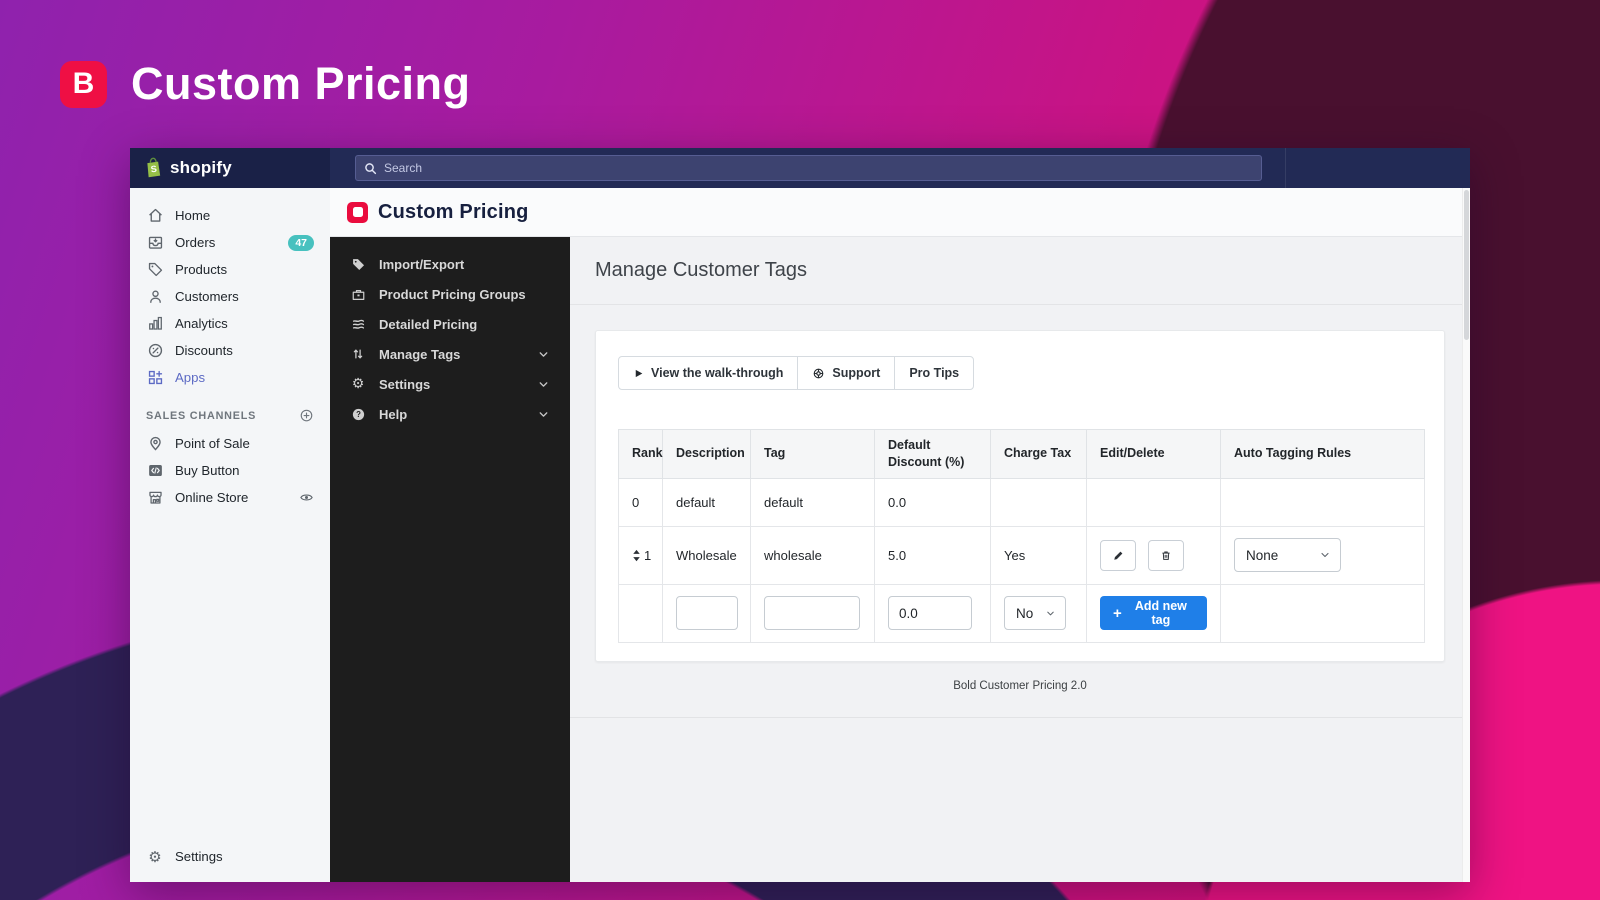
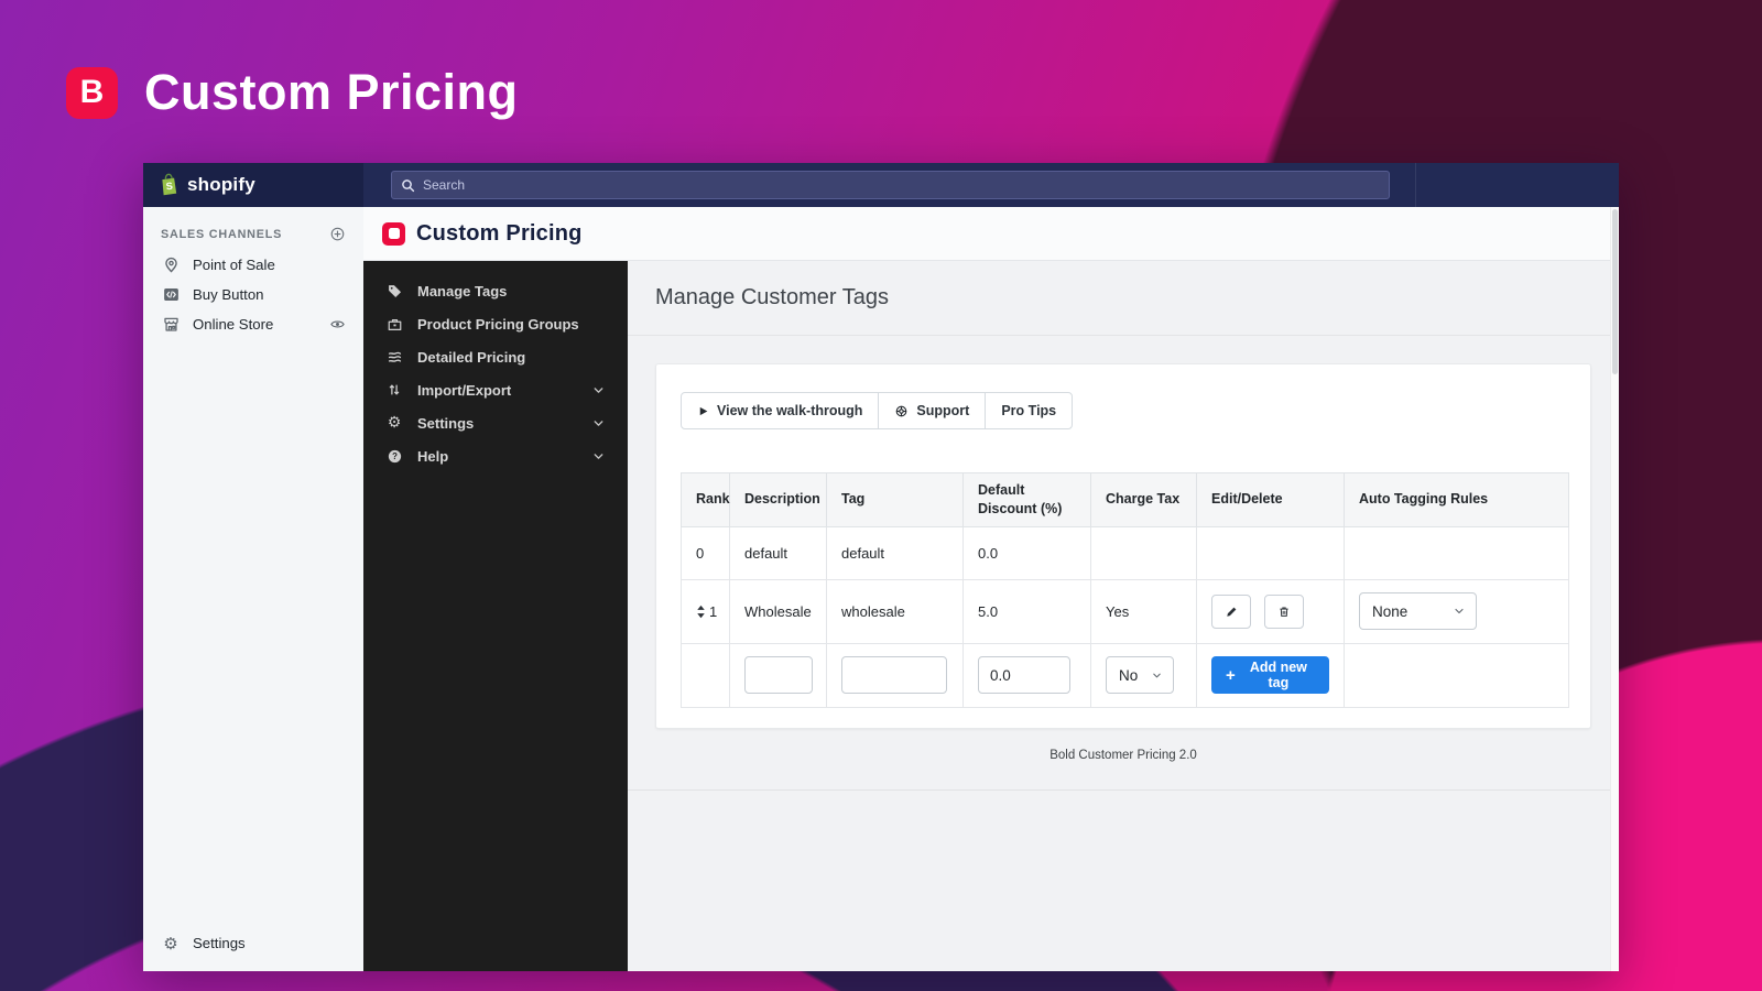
  B
  Custom Pricing
  Search
  shopify
- Home
- Orders
- 47
- Products
- Customers
- Analytics
- Discounts
- Apps
  SALES CHANNELS
  Point of Sale
  Buy Button
  Online Store
  ⚙
  Settings
  Custom Pricing
- Import/Export
+ Manage Tags
  Product Pricing Groups
  Detailed Pricing
- Manage Tags
+ Import/Export
  ⚙
  Settings
  ?
  Help
  Manage Customer Tags
  View the walk-through
  Support
  Pro Tips
  Rank	Description	Tag	Default Discount (%)	Charge Tax	Edit/Delete	Auto Tagging Rules
  0	default	default	0.0
  1	Wholesale	wholesale	5.0	Yes		None
  			0.0	No	+ Add new tag
  Bold Customer Pricing 2.0
